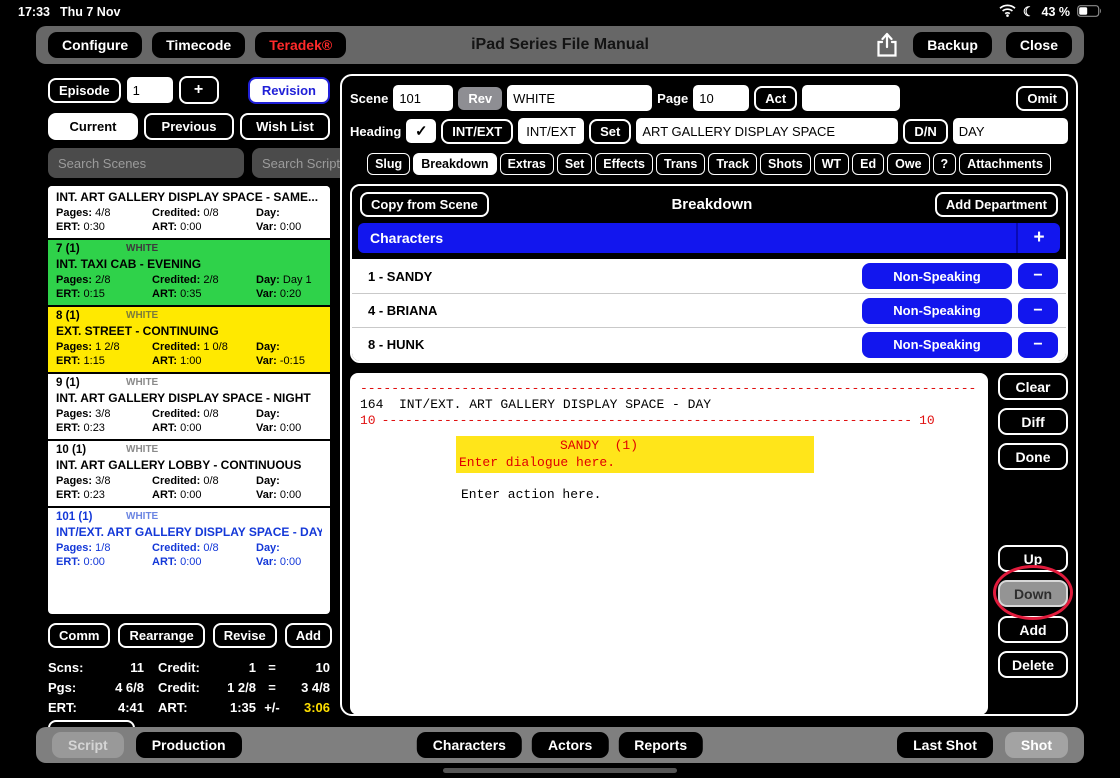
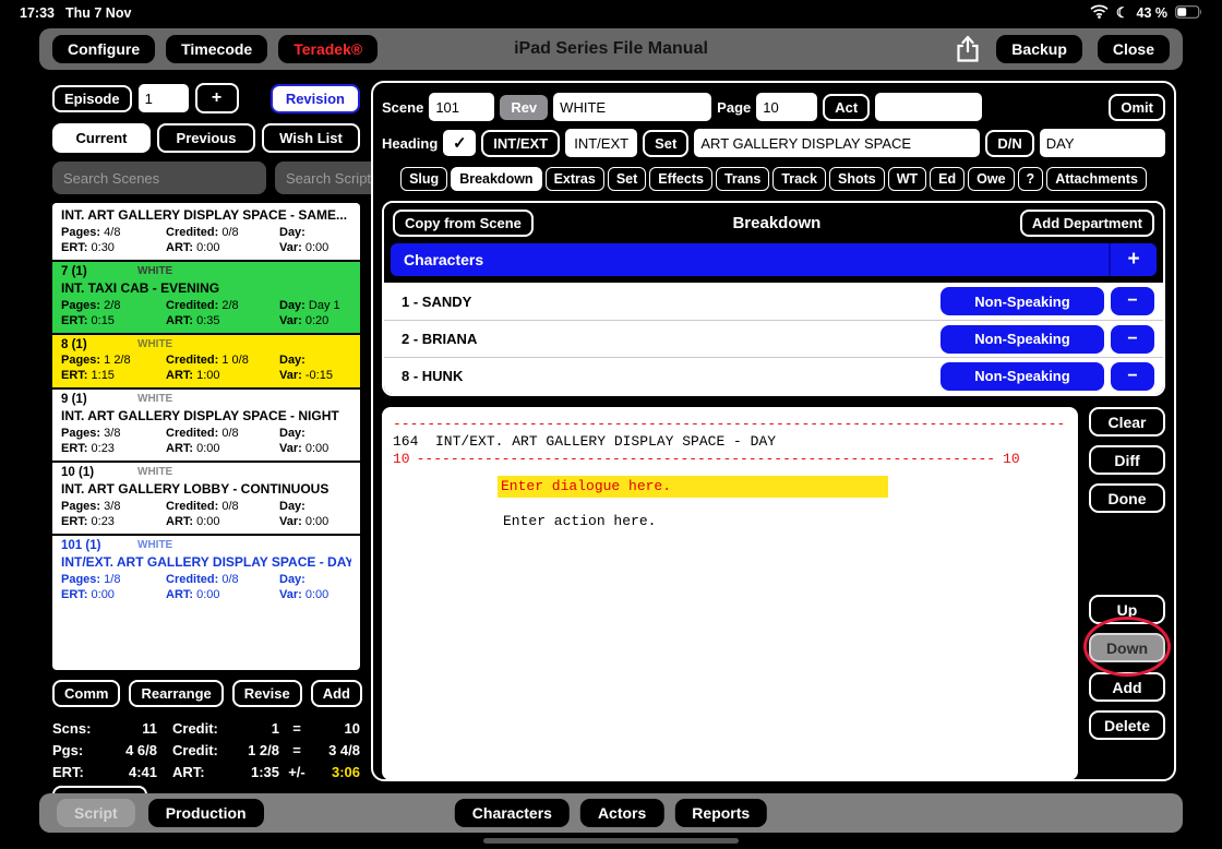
  17:33
  Thu 7 Nov
  ☾
  43 %
  Configure
  Timecode
  Teradek®
  iPad Series File Manual
  Backup
  Close
  Episode
  1
  +
  Revision
  Current
  Previous
  Wish List
  Search Scenes
  Search Script
  INT. ART GALLERY DISPLAY SPACE - SAME...
  Pages: 4/8
  Credited: 0/8
  Day:
  ERT: 0:30
  ART: 0:00
  Var: 0:00
  7 (1)
  WHITE
  INT. TAXI CAB - EVENING
  Pages: 2/8
  Credited: 2/8
  Day: Day 1
  ERT: 0:15
  ART: 0:35
  Var: 0:20
  8 (1)
  WHITE
- EXT. STREET - CONTINUING
  Pages: 1 2/8
  Credited: 1 0/8
  Day:
  ERT: 1:15
  ART: 1:00
  Var: -0:15
  9 (1)
  WHITE
  INT. ART GALLERY DISPLAY SPACE - NIGHT
  Pages: 3/8
  Credited: 0/8
  Day:
  ERT: 0:23
  ART: 0:00
  Var: 0:00
  10 (1)
  WHITE
  INT. ART GALLERY LOBBY - CONTINUOUS
  Pages: 3/8
  Credited: 0/8
  Day:
  ERT: 0:23
  ART: 0:00
  Var: 0:00
  101 (1)
  WHITE
  INT/EXT. ART GALLERY DISPLAY SPACE - DAY
  Pages: 1/8
  Credited: 0/8
  Day:
  ERT: 0:00
  ART: 0:00
  Var: 0:00
  Comm
  Rearrange
  Revise
  Add
  Scns:
  11
  Credit:
  1
  =
  10
  Pgs:
  4 6/8
  Credit:
  1 2/8
  =
  3 4/8
  ERT:
  4:41
  ART:
  1:35
  +/-
  3:06
  Scene
  101
  Rev
  WHITE
  Page
  10
  Act
  Omit
  Heading
  ✓
  INT/EXT
  INT/EXT
  Set
  ART GALLERY DISPLAY SPACE
  D/N
  DAY
  Slug
  Breakdown
  Extras
  Set
  Effects
  Trans
  Track
  Shots
  WT
  Ed
  Owe
  ?
  Attachments
  Copy from Scene
  Breakdown
  Add Department
  Characters
  +
  1 - SANDY
  Non-Speaking
  −
- 4 - BRIANA
+ 2 - BRIANA
  Non-Speaking
  −
  8 - HUNK
  Non-Speaking
  −
  -------------------------------------------------------------------------------
  164 INT/EXT. ART GALLERY DISPLAY SPACE - DAY
  10
  10
- SANDY (1)
  Enter dialogue here.
  Enter action here.
  Clear
  Diff
  Done
  Up
  Down
  Add
  Delete
  Script
  Production
  Characters
  Actors
  Reports
- Last Shot
- Shot
